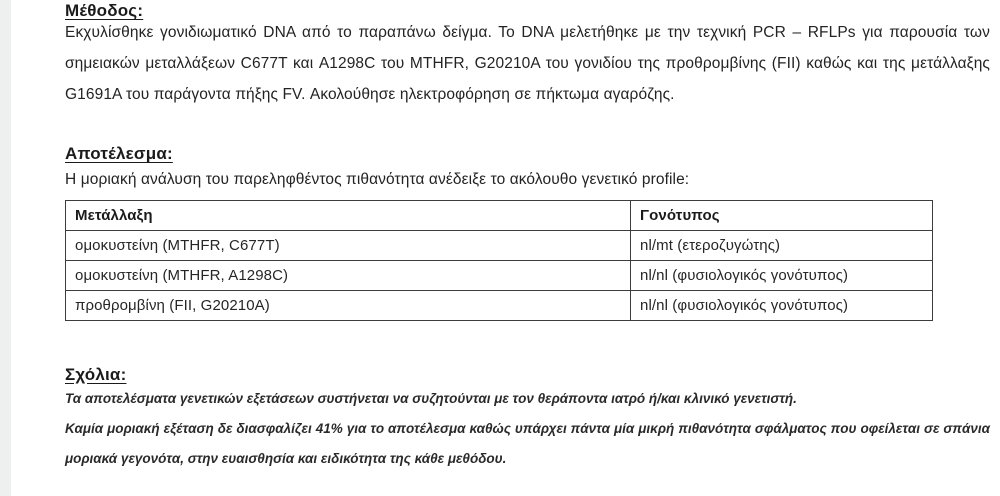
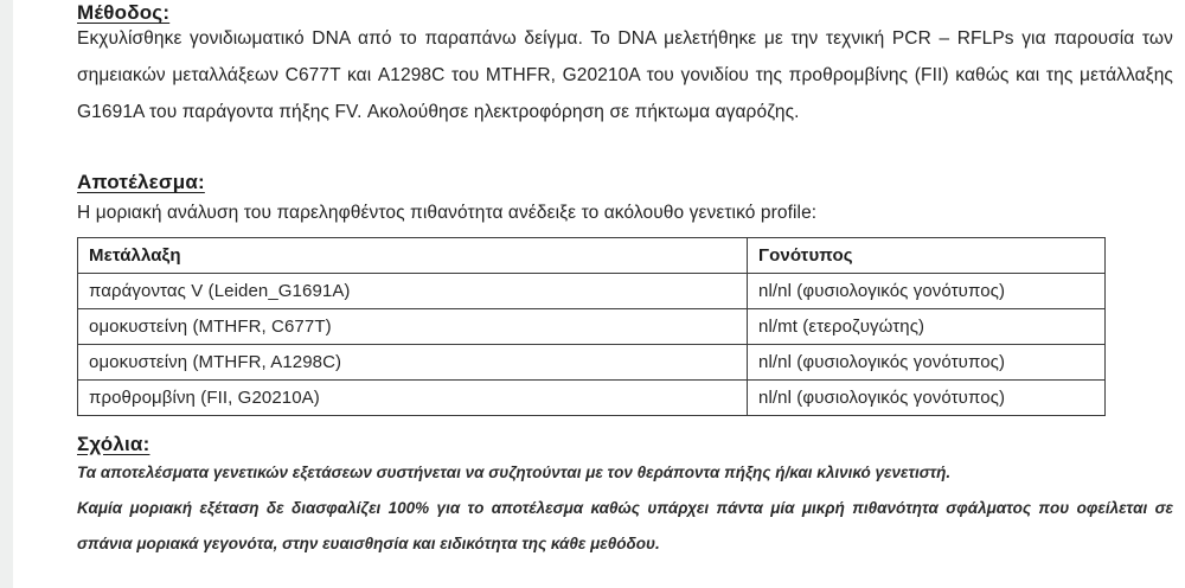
  Μέθοδος:
  Εκχυλίσθηκε γονιδιωματικό DNA από το παραπάνω δείγμα. Το DNA μελετήθηκε με την τεχνική PCR – RFLPs για παρουσία των σημειακών μεταλλάξεων C677T και A1298C του MTHFR, G20210A του γονιδίου της προθρομβίνης (FII) καθώς και της μετάλλαξης G1691A του παράγοντα πήξης FV. Ακολούθησε ηλεκτροφόρηση σε πήκτωμα αγαρόζης.
  Αποτέλεσμα:
  Η μοριακή ανάλυση του παρεληφθέντος πιθανότητα ανέδειξε το ακόλουθο γενετικό profile:
  Μετάλλαξη	Γονότυπος
+ παράγοντας V (Leiden_G1691A)	nl/nl (φυσιολογικός γονότυπος)
  ομοκυστείνη (MTHFR, C677T)	nl/mt (ετεροζυγώτης)
  ομοκυστείνη (MTHFR, A1298C)	nl/nl (φυσιολογικός γονότυπος)
  προθρομβίνη (FII, G20210A)	nl/nl (φυσιολογικός γονότυπος)
  Σχόλια:
- Τα αποτελέσματα γενετικών εξετάσεων συστήνεται να συζητούνται με τον θεράποντα ιατρό ή/και κλινικό γενετιστή.
+ Τα αποτελέσματα γενετικών εξετάσεων συστήνεται να συζητούνται με τον θεράποντα πήξης ή/και κλινικό γενετιστή.
- Καμία μοριακή εξέταση δε διασφαλίζει 41% για το αποτέλεσμα καθώς υπάρχει πάντα μία μικρή πιθανότητα σφάλματος που οφείλεται σε σπάνια μοριακά γεγονότα, στην ευαισθησία και ειδικότητα της κάθε μεθόδου.
+ Καμία μοριακή εξέταση δε διασφαλίζει 100% για το αποτέλεσμα καθώς υπάρχει πάντα μία μικρή πιθανότητα σφάλματος που οφείλεται σε σπάνια μοριακά γεγονότα, στην ευαισθησία και ειδικότητα της κάθε μεθόδου.
